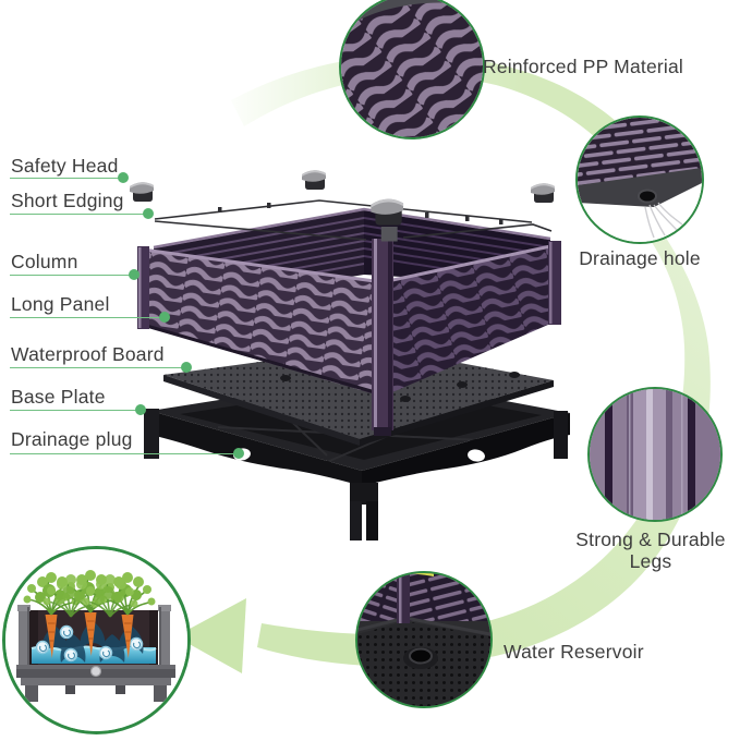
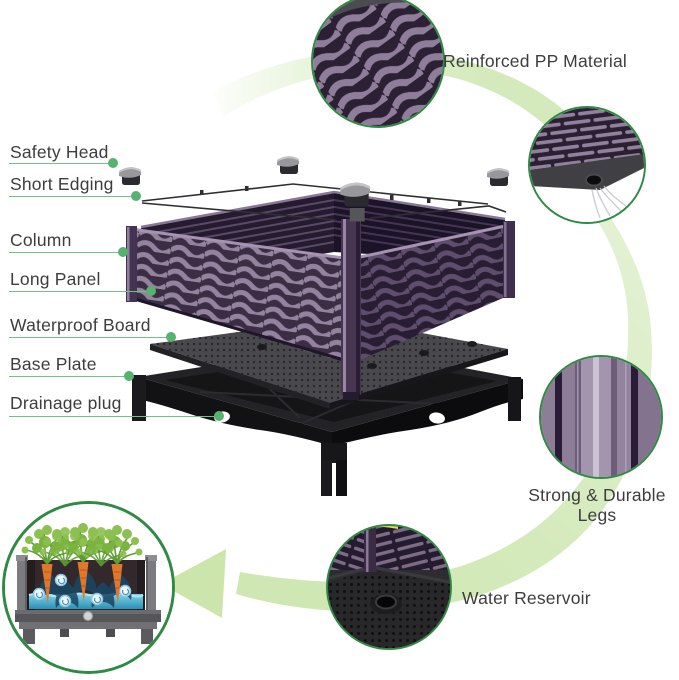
  Safety Head
  Short Edging
  Column
  Long Panel
  Waterproof Board
  Base Plate
  Drainage plug
  Reinforced PP Material
- Drainage hole
  Strong & Durable Legs
  Water Reservoir
